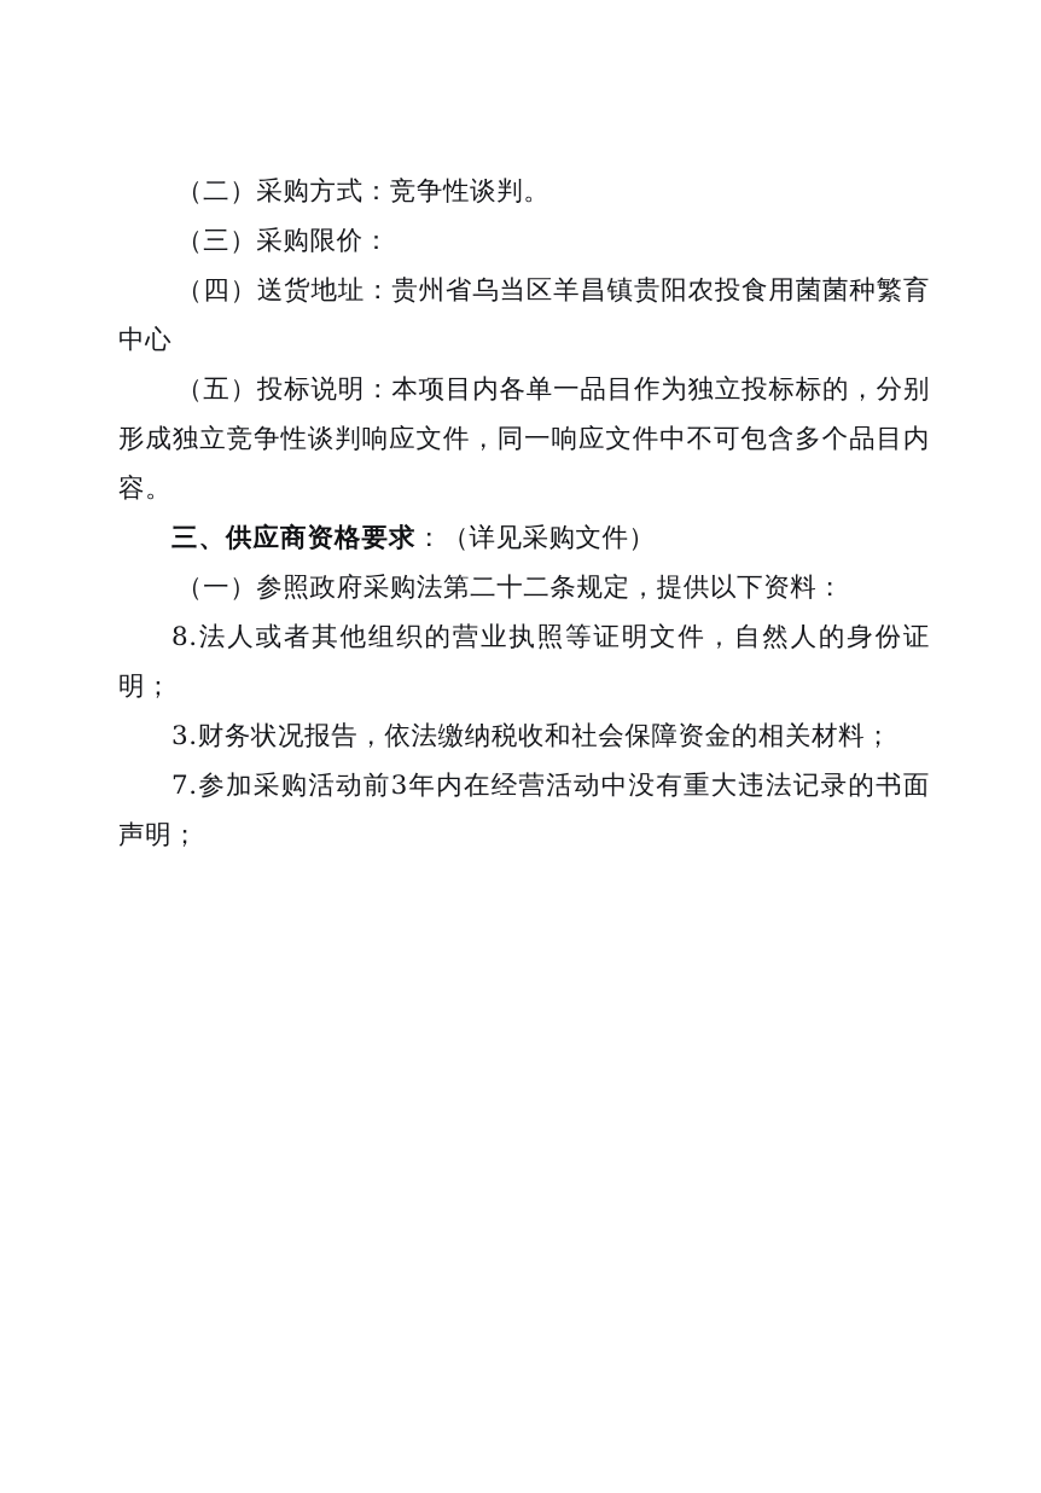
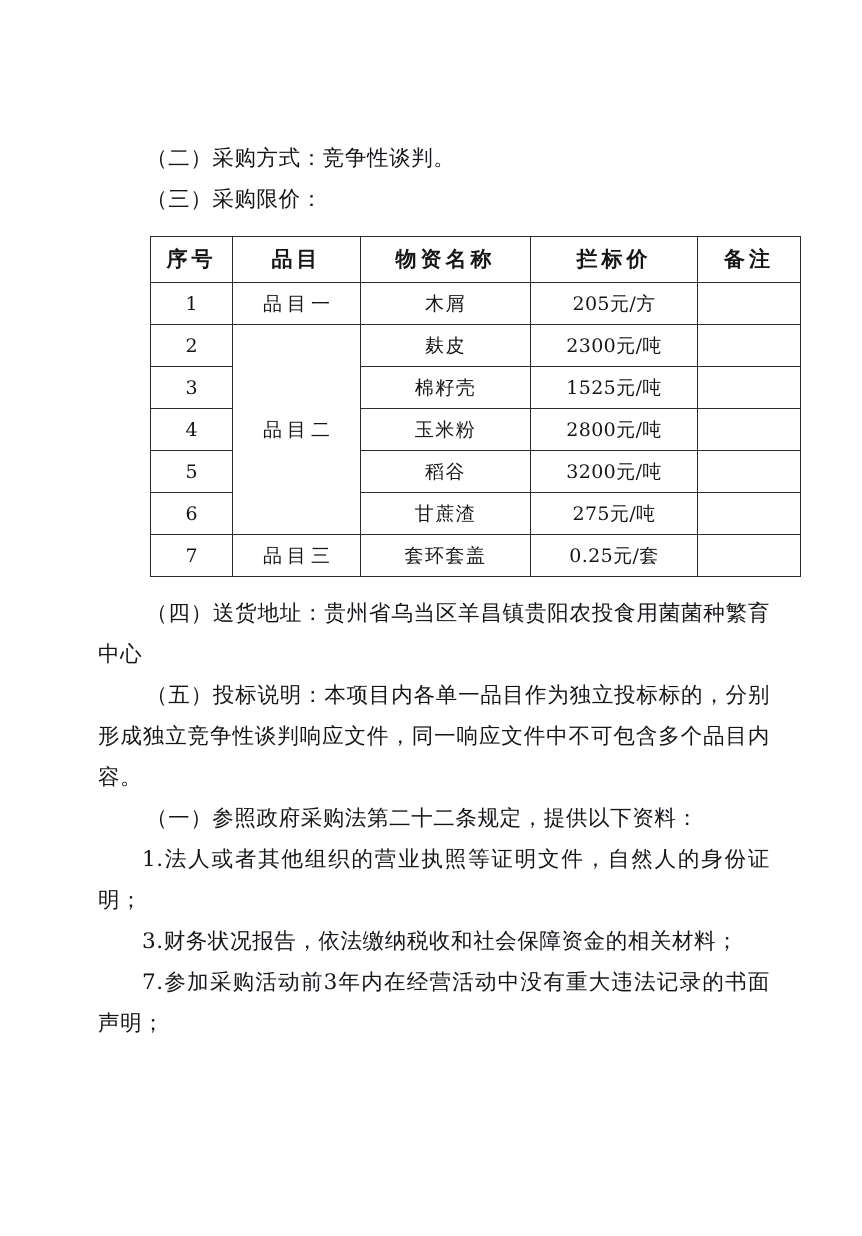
  （二）采购方式：竞争性谈判。
  （三）采购限价：
+ 序号	品目	物资名称	拦标价	备注
+ 1	品目一	木屑	205元/方
+ 2	品目二	麸皮	2300元/吨
+ 3	棉籽壳	1525元/吨
+ 4	玉米粉	2800元/吨
+ 5	稻谷	3200元/吨
+ 6	甘蔗渣	275元/吨
+ 7	品目三	套环套盖	0.25元/套
  （四）送货地址：贵州省乌当区羊昌镇贵阳农投食用菌菌种繁育中心
  （五）投标说明：本项目内各单一品目作为独立投标标的，分别形成独立竞争性谈判响应文件，同一响应文件中不可包含多个品目内容。
- 三、供应商资格要求：（详见采购文件）
  （一）参照政府采购法第二十二条规定，提供以下资料：
- 8.法人或者其他组织的营业执照等证明文件，自然人的身份证明；
+ 1.法人或者其他组织的营业执照等证明文件，自然人的身份证明；
  3.财务状况报告，依法缴纳税收和社会保障资金的相关材料；
  7.参加采购活动前3年内在经营活动中没有重大违法记录的书面声明；
